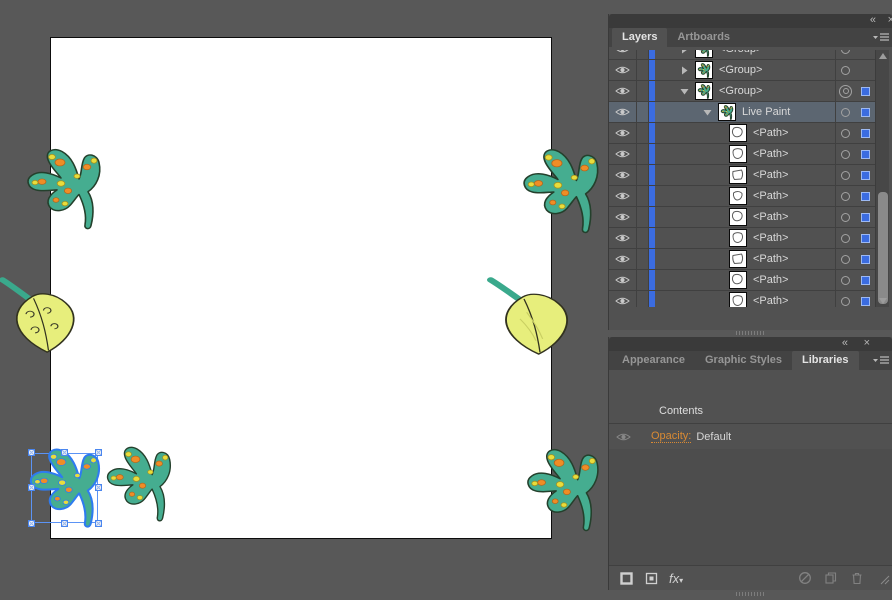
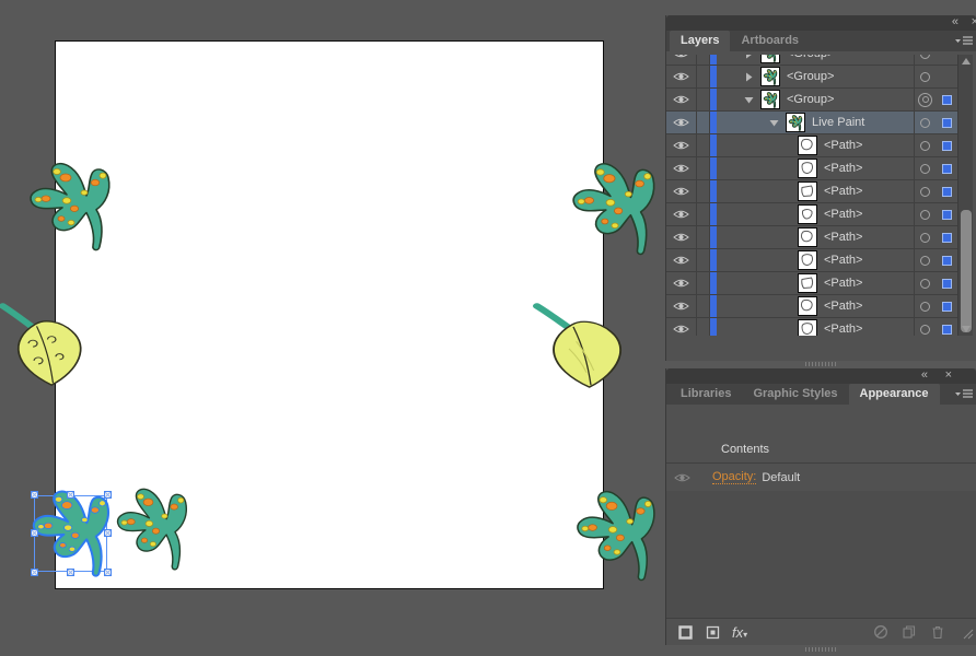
  «
  ×
  Layers
  Artboards
  <Group>
  <Group>
  Live Paint
  <Path>
  <Path>
  <Path>
  <Path>
  <Path>
  <Path>
  <Path>
  <Path>
  <Path>
  «
  ×
- Appearance
+ Libraries
  Graphic Styles
- Libraries
+ Appearance
  Contents
  Opacity:
  Default
  fx▾
